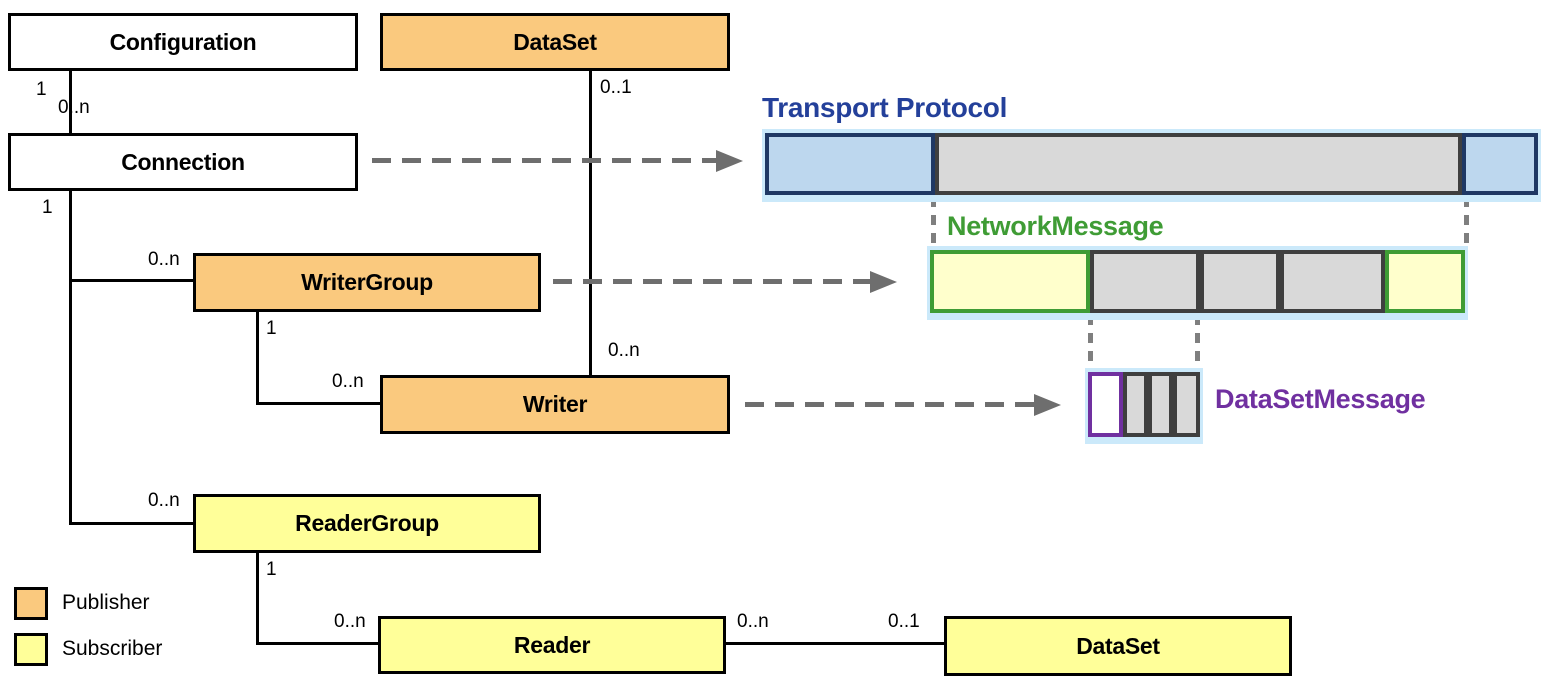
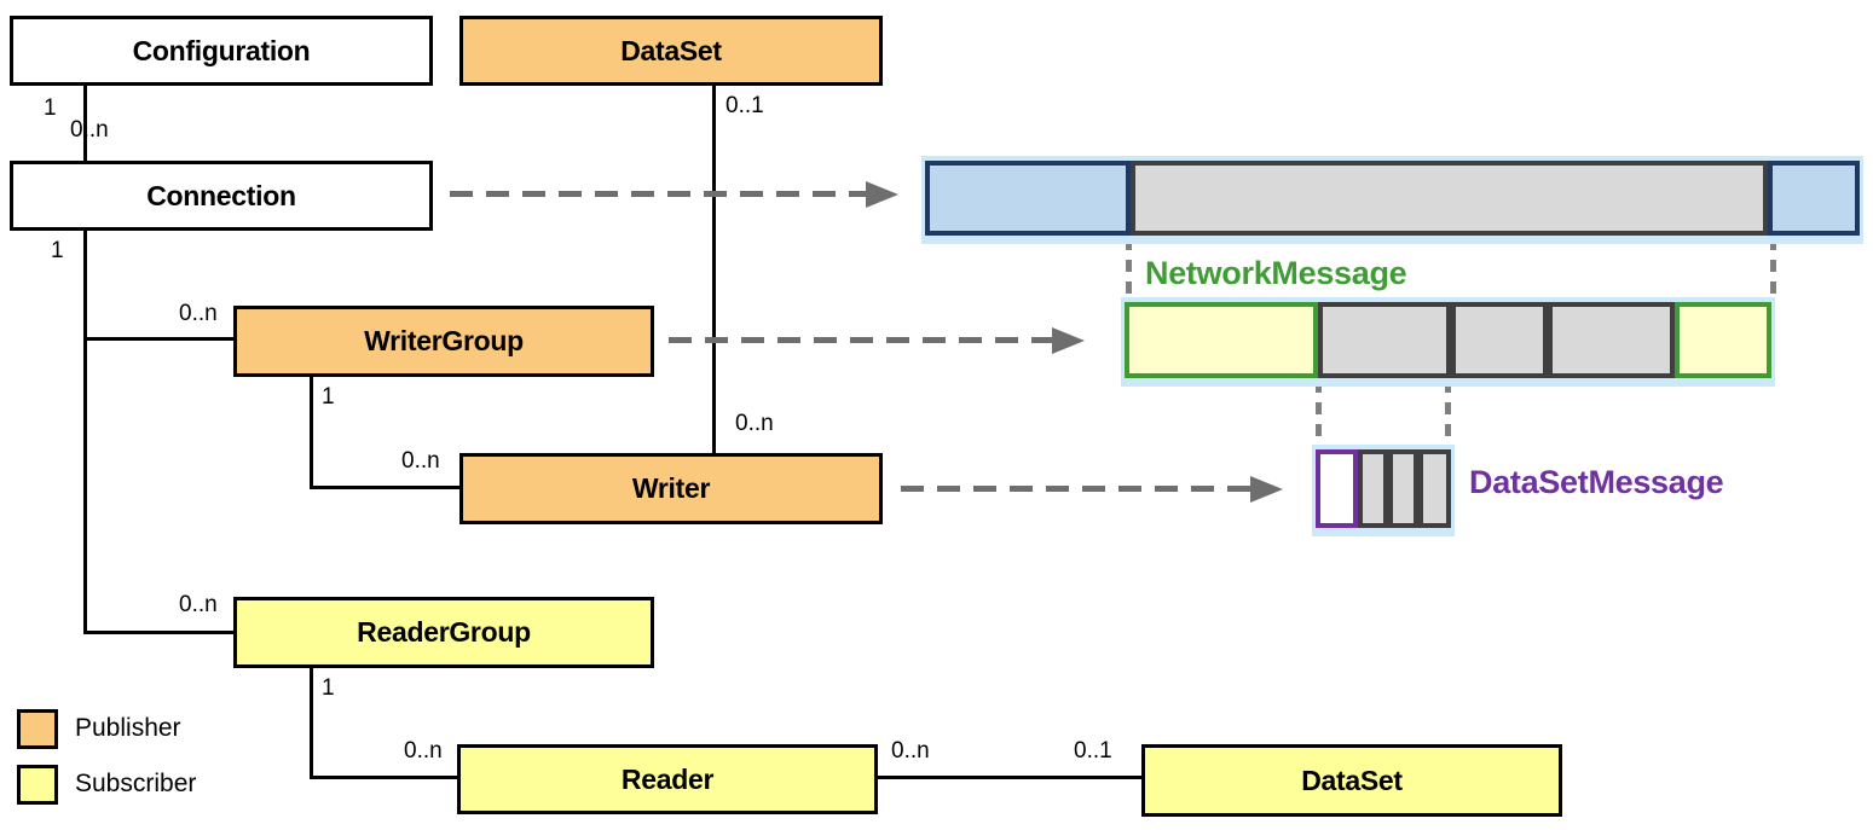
  Configuration
  DataSet
  Connection
  WriterGroup
  Writer
  ReaderGroup
  Reader
  DataSet
  1
  0..n
  0..1
  1
  0..n
  1
  0..n
  0..n
  0..n
  1
  0..n
  0..n
  0..1
- Transport Protocol
  NetworkMessage
  DataSetMessage
  Publisher
  Subscriber
